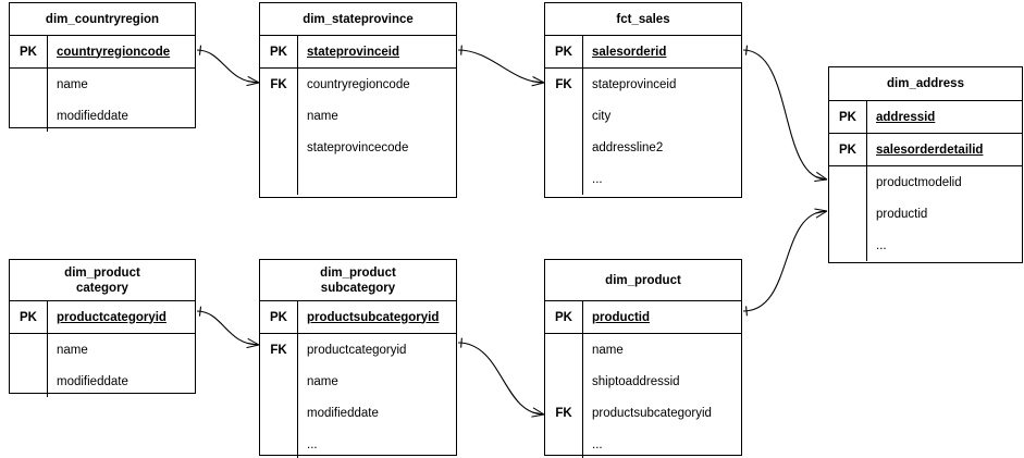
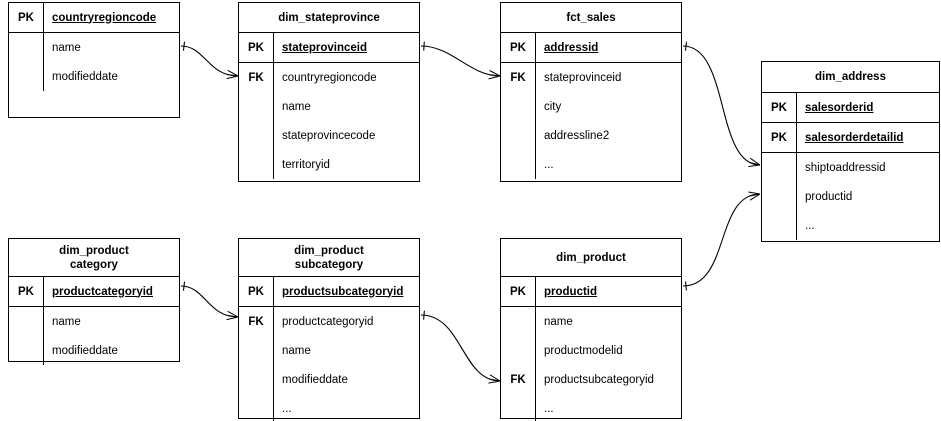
- dim_countryregion
  PK
  countryregioncode
  name
  modifieddate
  dim_stateprovince
  PK
  stateprovinceid
  FK
  countryregioncode
  name
  stateprovincecode
+ territoryid
  fct_sales
  PK
- salesorderid
+ addressid
  FK
  stateprovinceid
  city
  addressline2
  ...
  dim_address
  PK
- addressid
+ salesorderid
  PK
  salesorderdetailid
- productmodelid
+ shiptoaddressid
  productid
  ...
  dim_product
  category
  PK
  productcategoryid
  name
  modifieddate
  dim_product
  subcategory
  PK
  productsubcategoryid
  FK
  productcategoryid
  name
  modifieddate
  ...
  dim_product
  PK
  productid
  name
- shiptoaddressid
+ productmodelid
  FK
  productsubcategoryid
  ...
